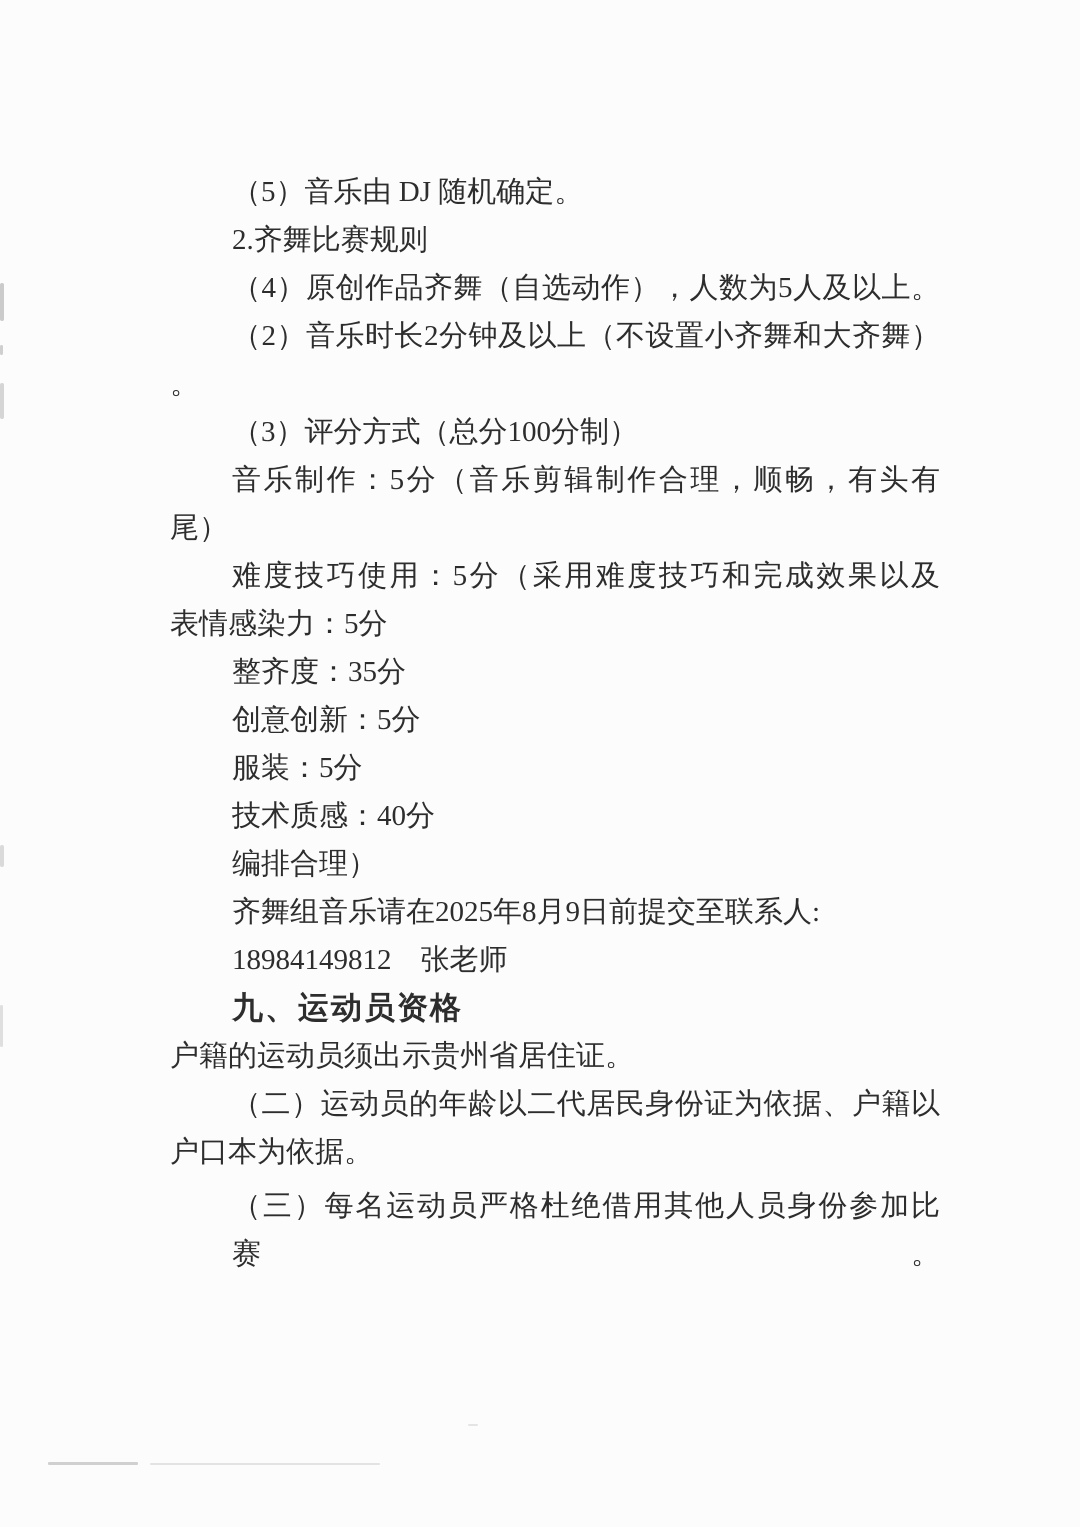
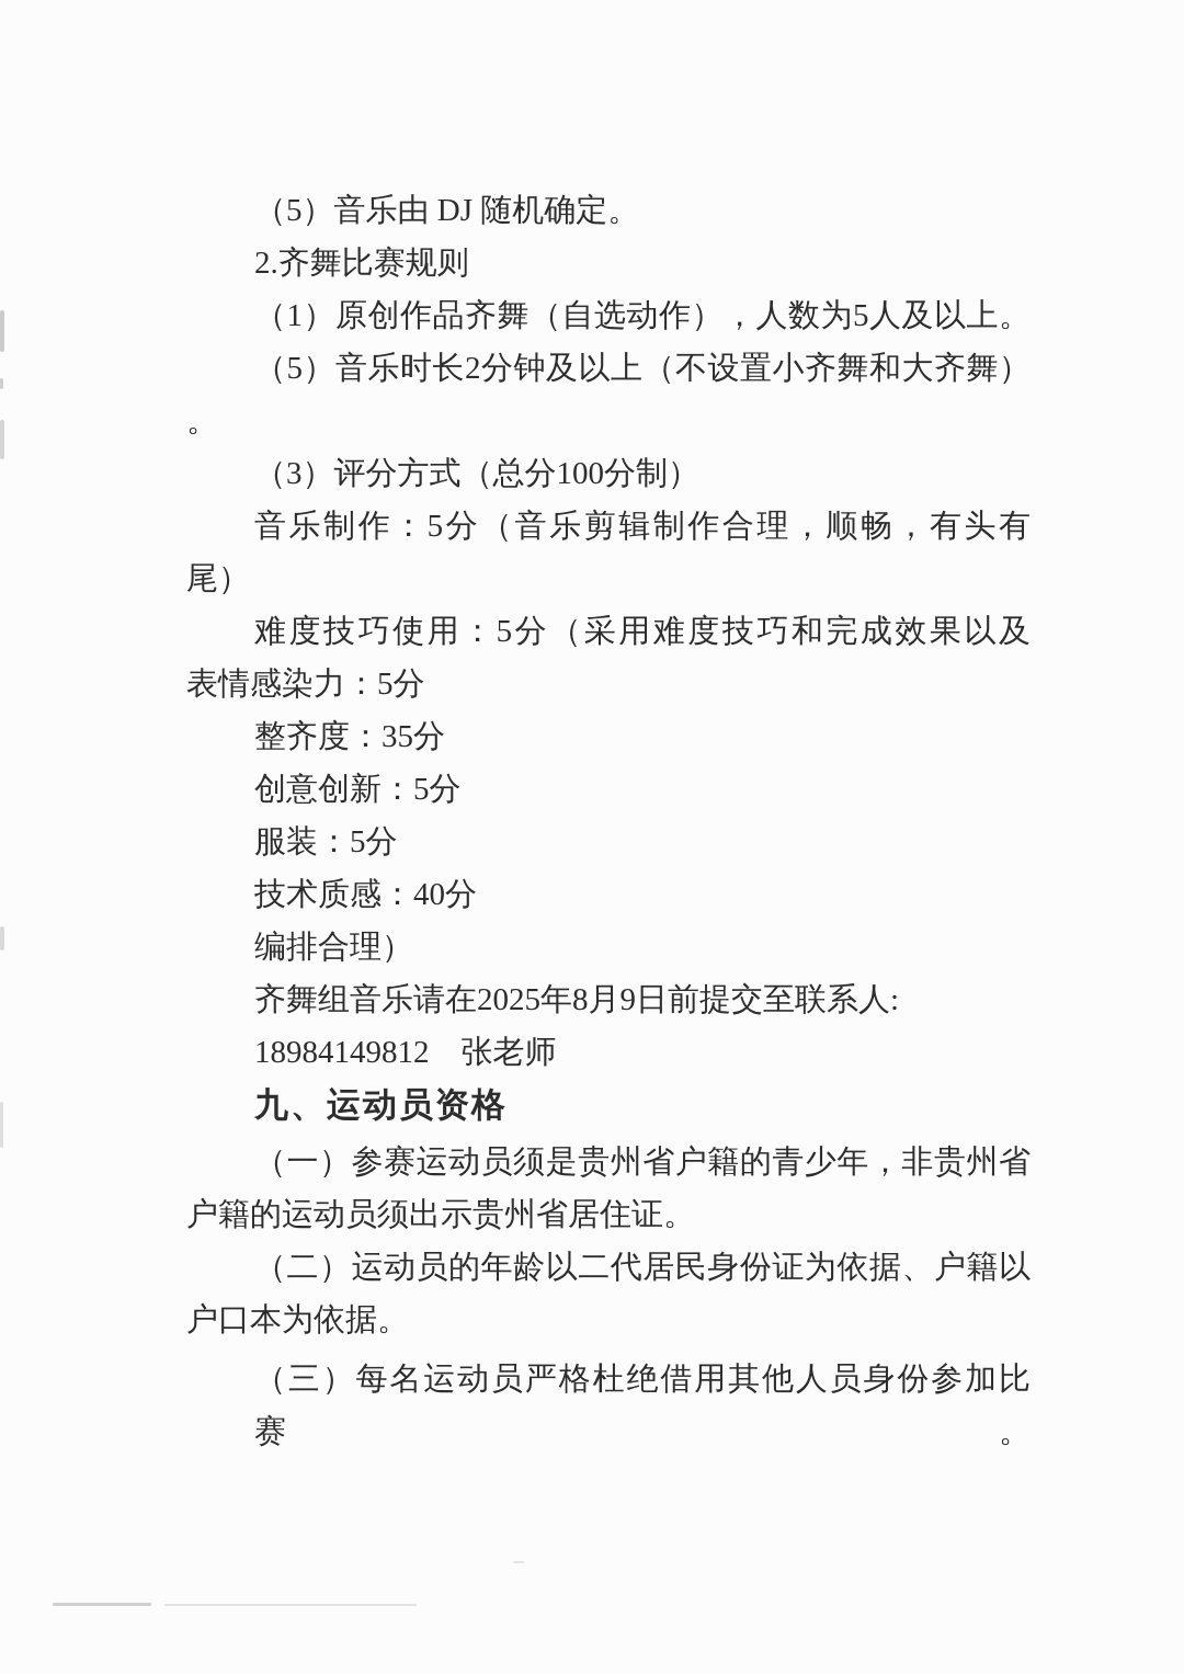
  （5）音乐由 DJ 随机确定。
  2.齐舞比赛规则
- （4）原创作品齐舞（自选动作），人数为5人及以上。
+ （1）原创作品齐舞（自选动作），人数为5人及以上。
- （2）音乐时长2分钟及以上（不设置小齐舞和大齐舞）
+ （5）音乐时长2分钟及以上（不设置小齐舞和大齐舞）
  。
  （3）评分方式（总分100分制）
  音乐制作：5分（音乐剪辑制作合理，顺畅，有头有
  尾）
  难度技巧使用：5分（采用难度技巧和完成效果以及
  表情感染力：5分
  整齐度：35分
  创意创新：5分
  服装：5分
  技术质感：40分
  编排合理）
  齐舞组音乐请在2025年8月9日前提交至联系人:
  18984149812 张老师
  九、运动员资格
+ （一）参赛运动员须是贵州省户籍的青少年，非贵州省
  户籍的运动员须出示贵州省居住证。
  （二）运动员的年龄以二代居民身份证为依据、户籍以
  户口本为依据。
  （三）每名运动员严格杜绝借用其他人员身份参加比赛。
